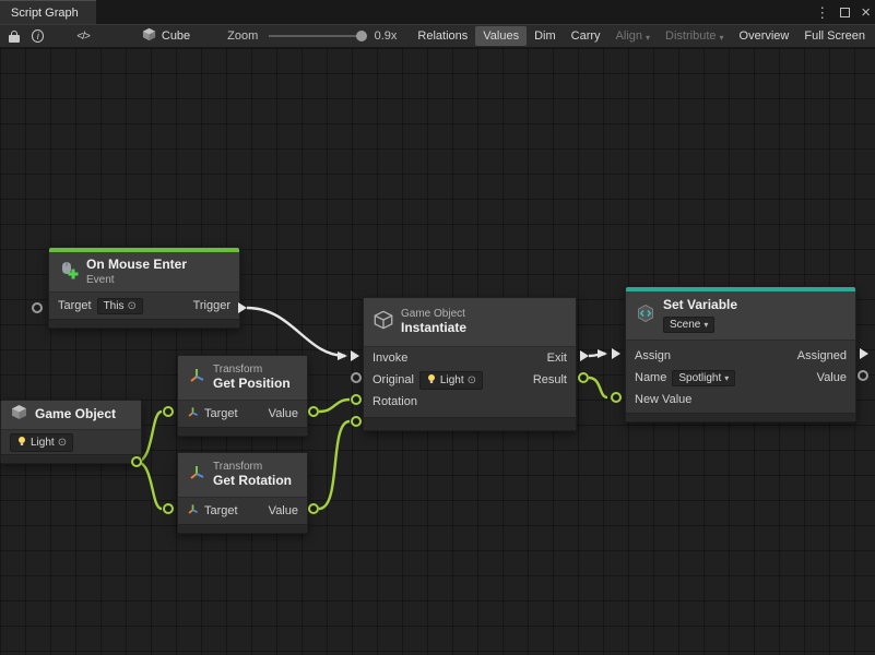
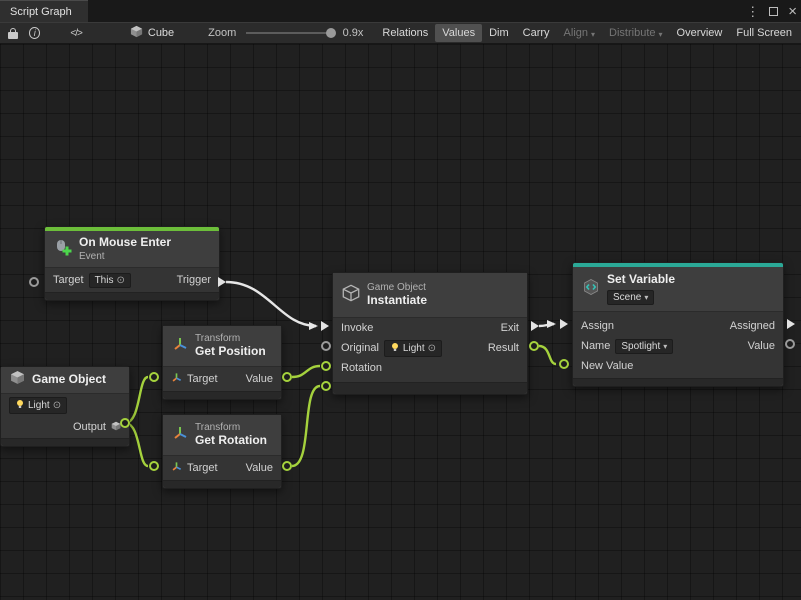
  Script Graph
  ⋮
  ×
  i
  </>
  Cube
  Zoom
  0.9x
  Relations
  Values
  Dim
  Carry
  Align
  ▾
  Distribute
  ▾
  Overview
  Full Screen
  On Mouse Enter
  Event
  Target
  This
  ⊙
  Trigger
  Game Object
  Light
  ⊙
+ Output
  Transform
  Get Position
  Target
  Value
  Transform
  Get Rotation
  Target
  Value
  Game Object
  Instantiate
  Invoke
  Exit
  Original
  Light
  ⊙
  Result
  Rotation
  Set Variable
  Scene
  ▾
  Assign
  Assigned
  Name
  Spotlight
  ▾
  Value
  New Value
